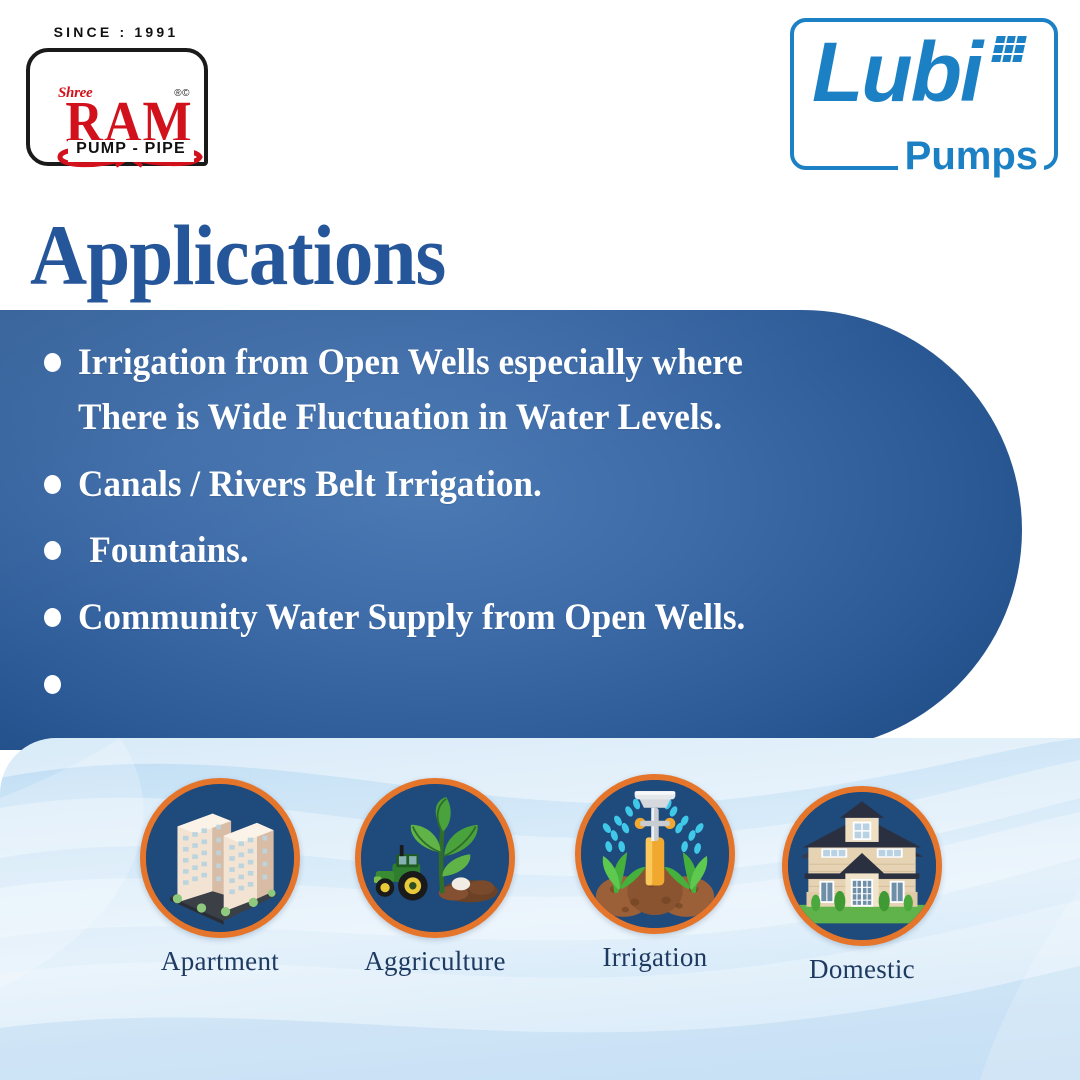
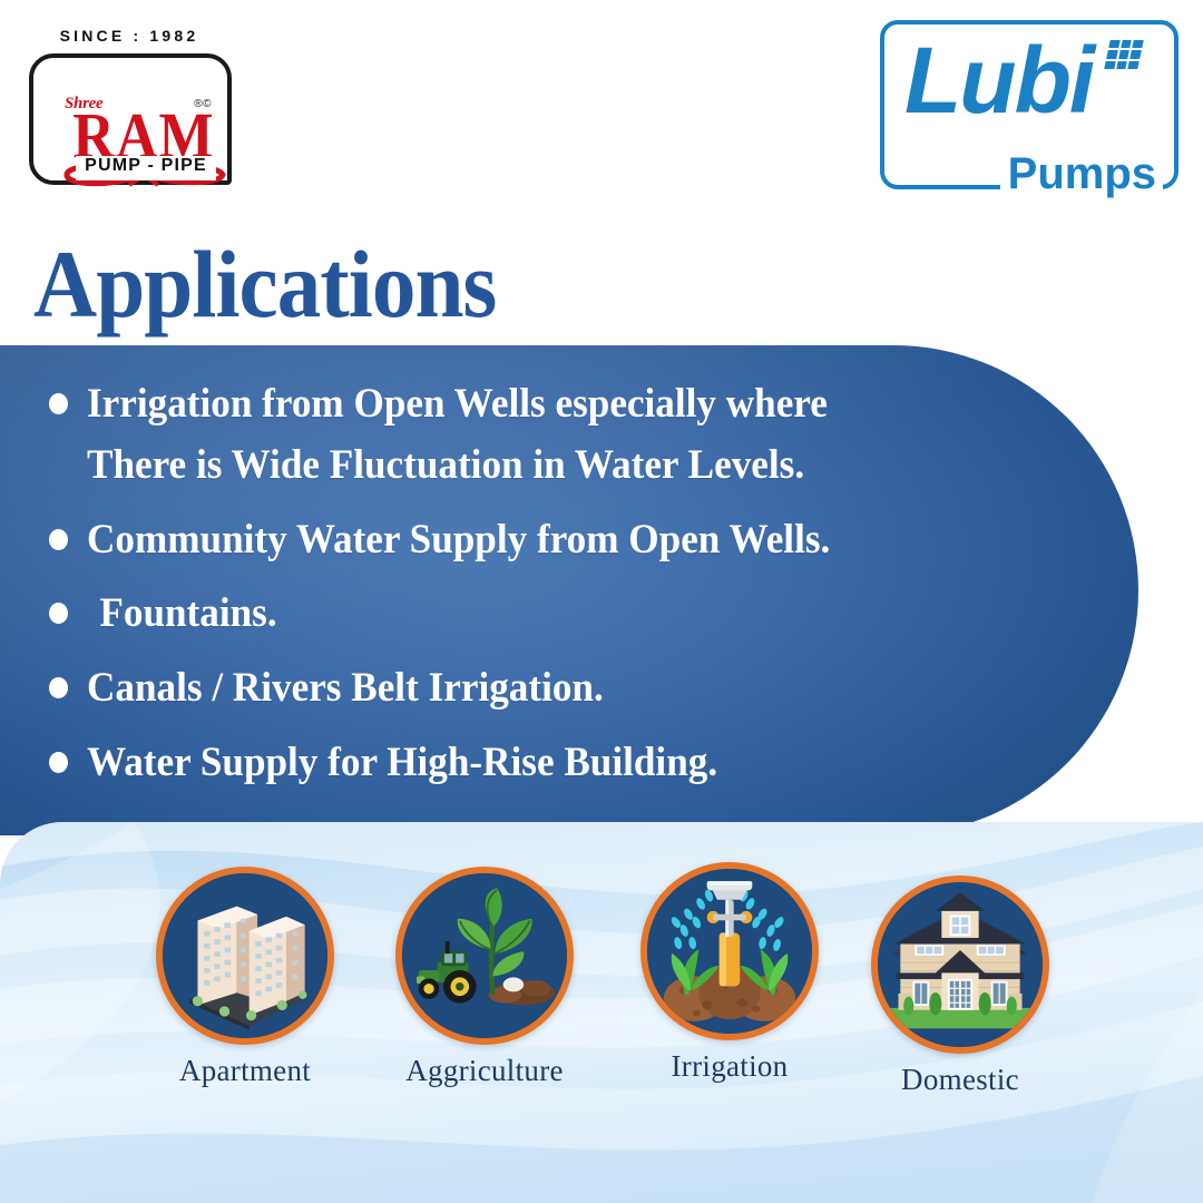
- SINCE : 1991
+ SINCE : 1982
  Shree
  RAM
  ®©
  PUMP - PIPE
  Lubi
  Pumps
  Applications
  Irrigation from Open Wells especially where
  There is Wide Fluctuation in Water Levels.
- Canals / Rivers Belt Irrigation.
+ Community Water Supply from Open Wells.
  Fountains.
- Community Water Supply from Open Wells.
+ Canals / Rivers Belt Irrigation.
+ Water Supply for High-Rise Building.
  Apartment
  Aggriculture
  Irrigation
  Domestic
